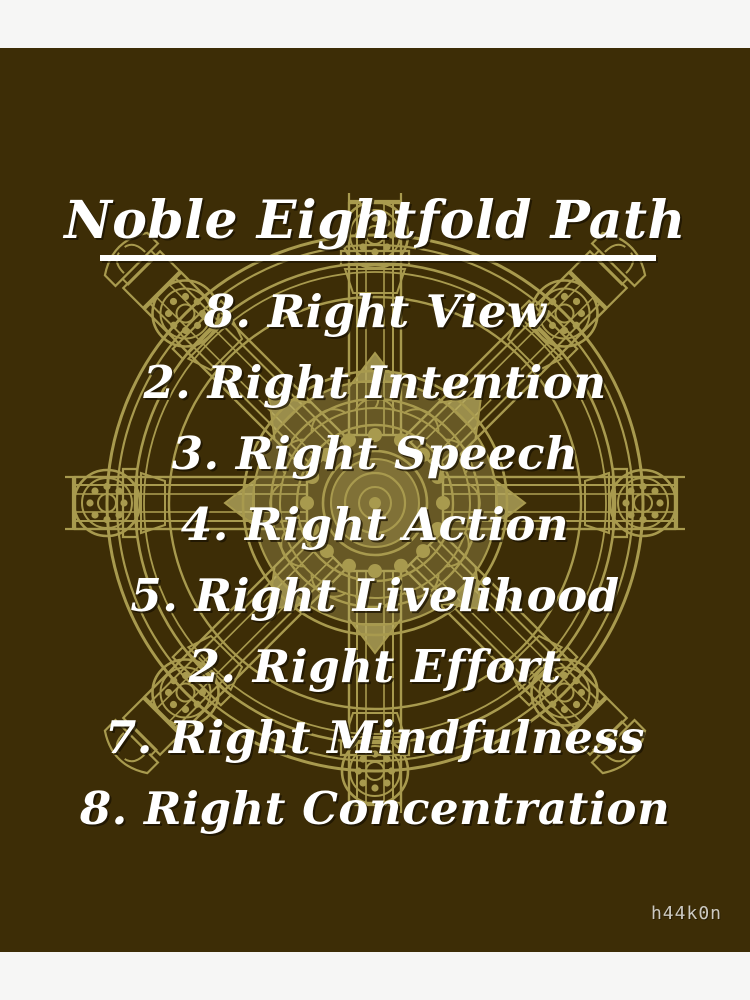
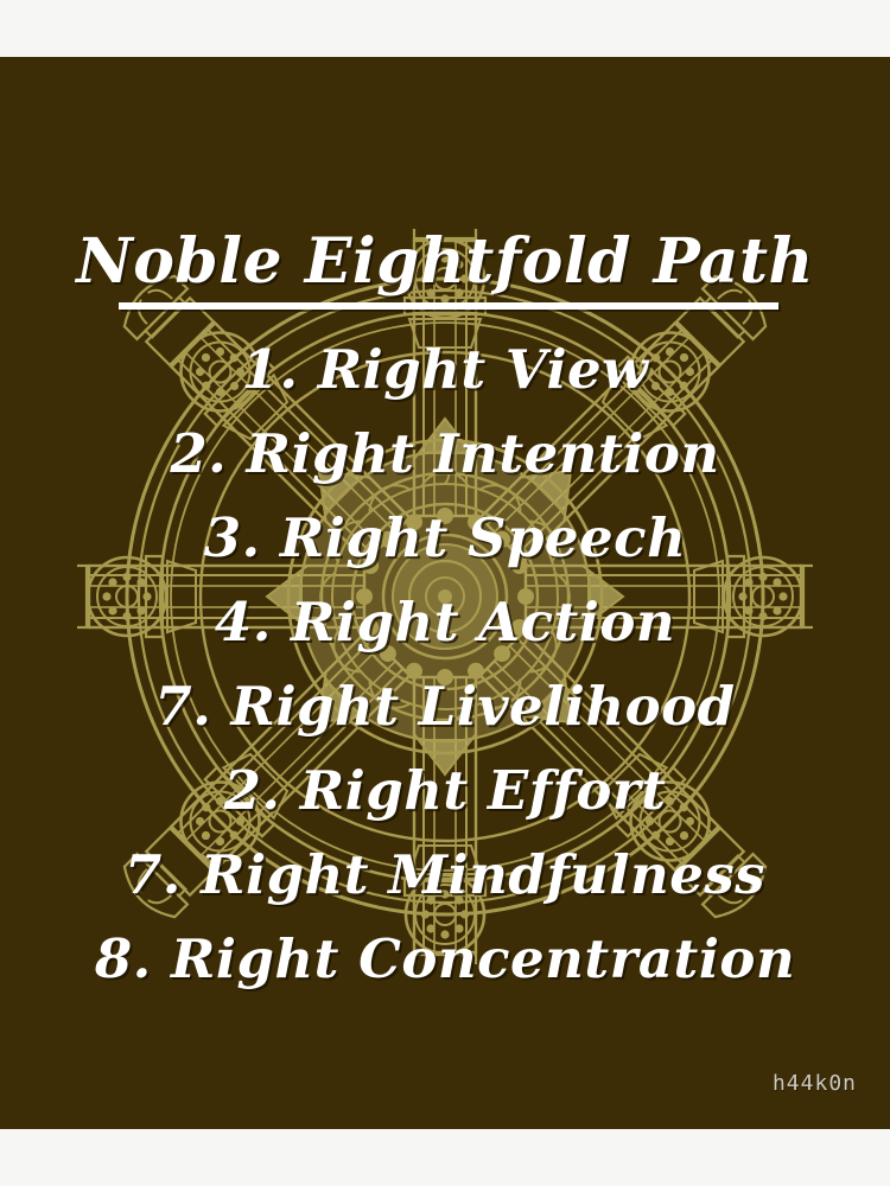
  Noble Eightfold Path
- 8. Right View
+ 1. Right View
  2. Right Intention
  3. Right Speech
  4. Right Action
- 5. Right Livelihood
+ 7. Right Livelihood
  2. Right Effort
  7. Right Mindfulness
  8. Right Concentration
  h44k0n
